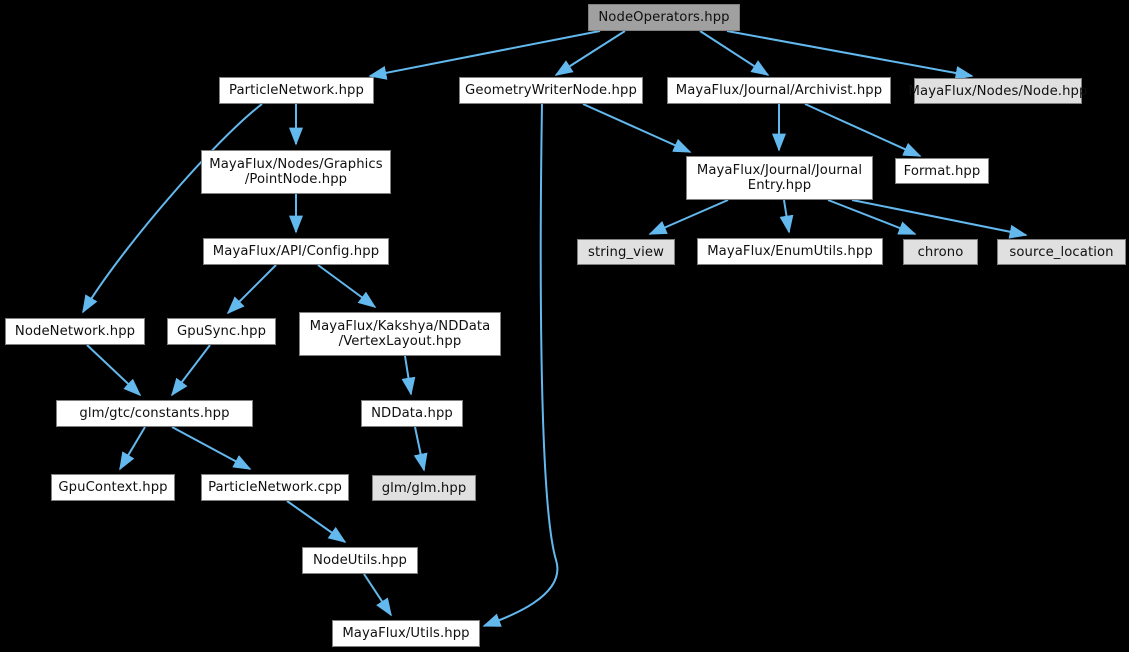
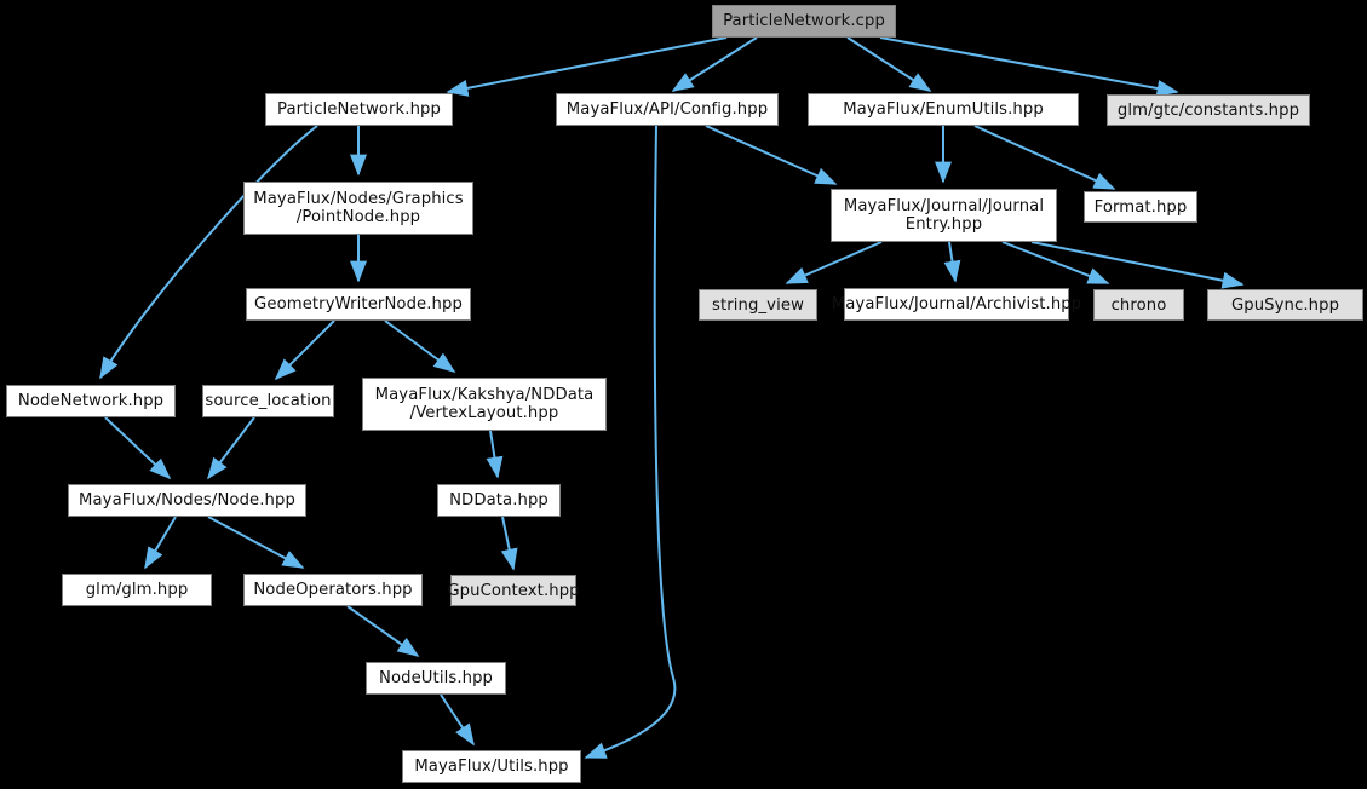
- NodeOperators.hpp
+ ParticleNetwork.cpp
  ParticleNetwork.hpp
- GeometryWriterNode.hpp
+ MayaFlux/API/Config.hpp
- MayaFlux/Journal/Archivist.hpp
+ MayaFlux/EnumUtils.hpp
- MayaFlux/Nodes/Node.hpp
+ glm/gtc/constants.hpp
  MayaFlux/Nodes/Graphics
  /PointNode.hpp
  MayaFlux/Journal/Journal
  Entry.hpp
  Format.hpp
- MayaFlux/API/Config.hpp
+ GeometryWriterNode.hpp
  string_view
- MayaFlux/EnumUtils.hpp
+ MayaFlux/Journal/Archivist.hpp
  chrono
- source_location
+ GpuSync.hpp
  NodeNetwork.hpp
- GpuSync.hpp
+ source_location
  MayaFlux/Kakshya/NDData
  /VertexLayout.hpp
- glm/gtc/constants.hpp
+ MayaFlux/Nodes/Node.hpp
  NDData.hpp
- GpuContext.hpp
+ glm/glm.hpp
- ParticleNetwork.cpp
+ NodeOperators.hpp
- glm/glm.hpp
+ GpuContext.hpp
  NodeUtils.hpp
  MayaFlux/Utils.hpp
